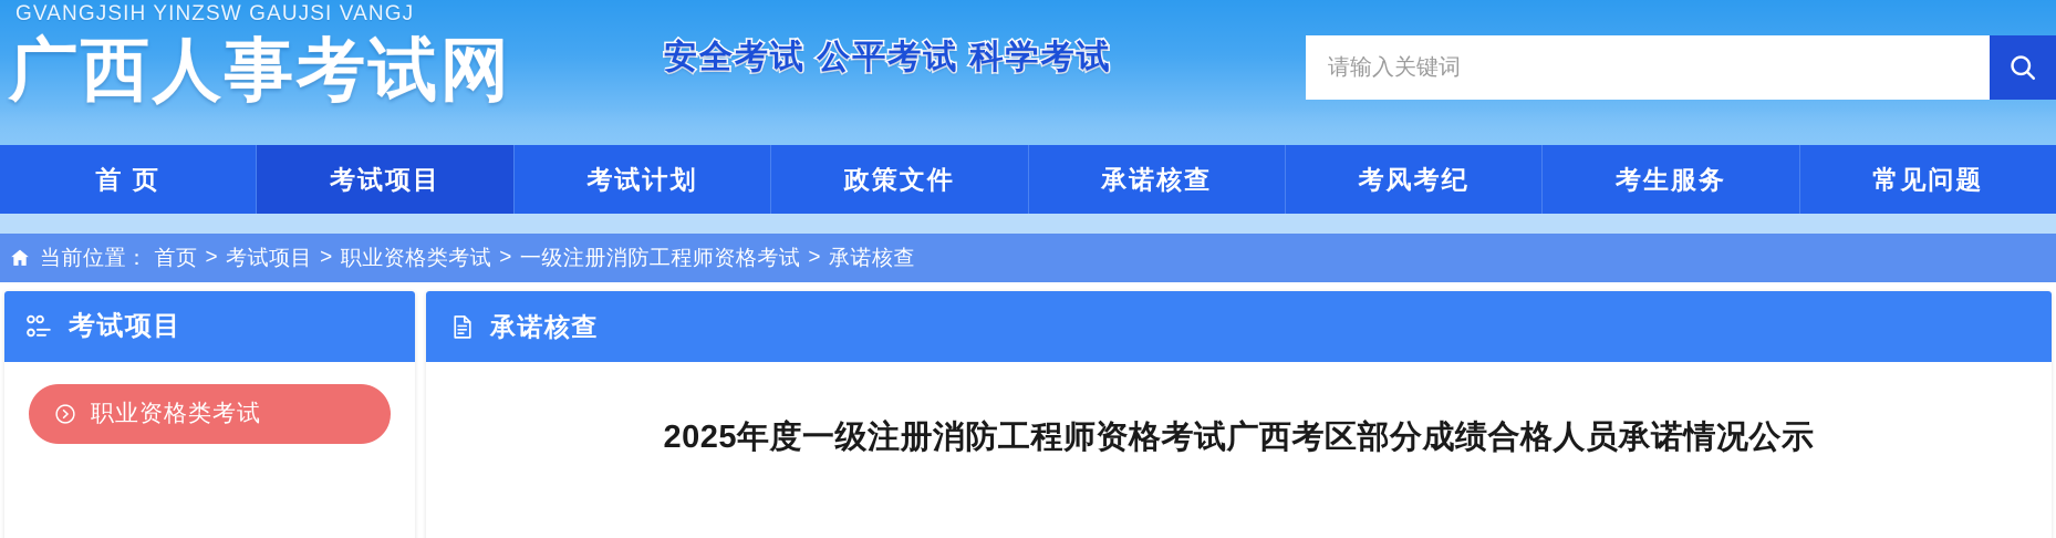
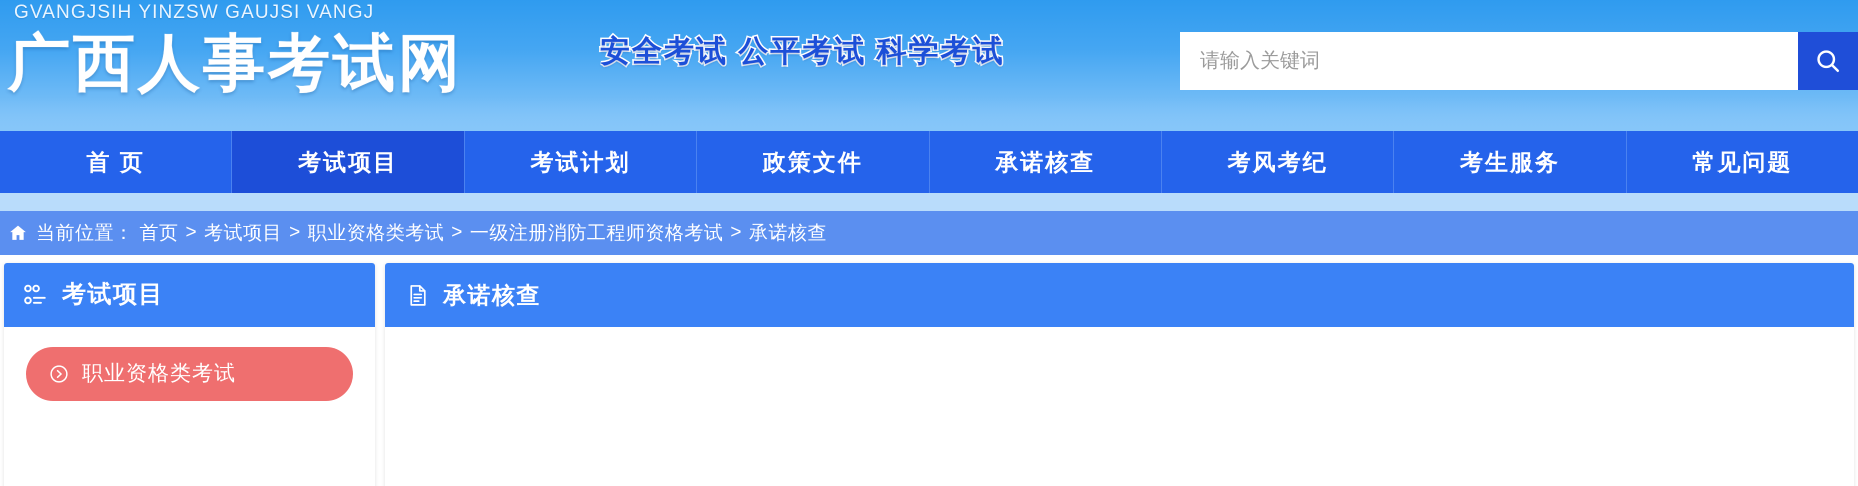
  GVANGJSIH YINZSW GAUJSI VANGJ
  广西人事考试网
  安全考试 公平考试 科学考试
  请输入关键词
  首 页
  考试项目
  考试计划
  政策文件
  承诺核查
  考风考纪
  考生服务
  常见问题
  当前位置：
  首页
  >
  考试项目
  >
  职业资格类考试
  >
  一级注册消防工程师资格考试
  >
  承诺核查
  考试项目
  职业资格类考试
  承诺核查
- 2025年度一级注册消防工程师资格考试广西考区部分成绩合格人员承诺情况公示
